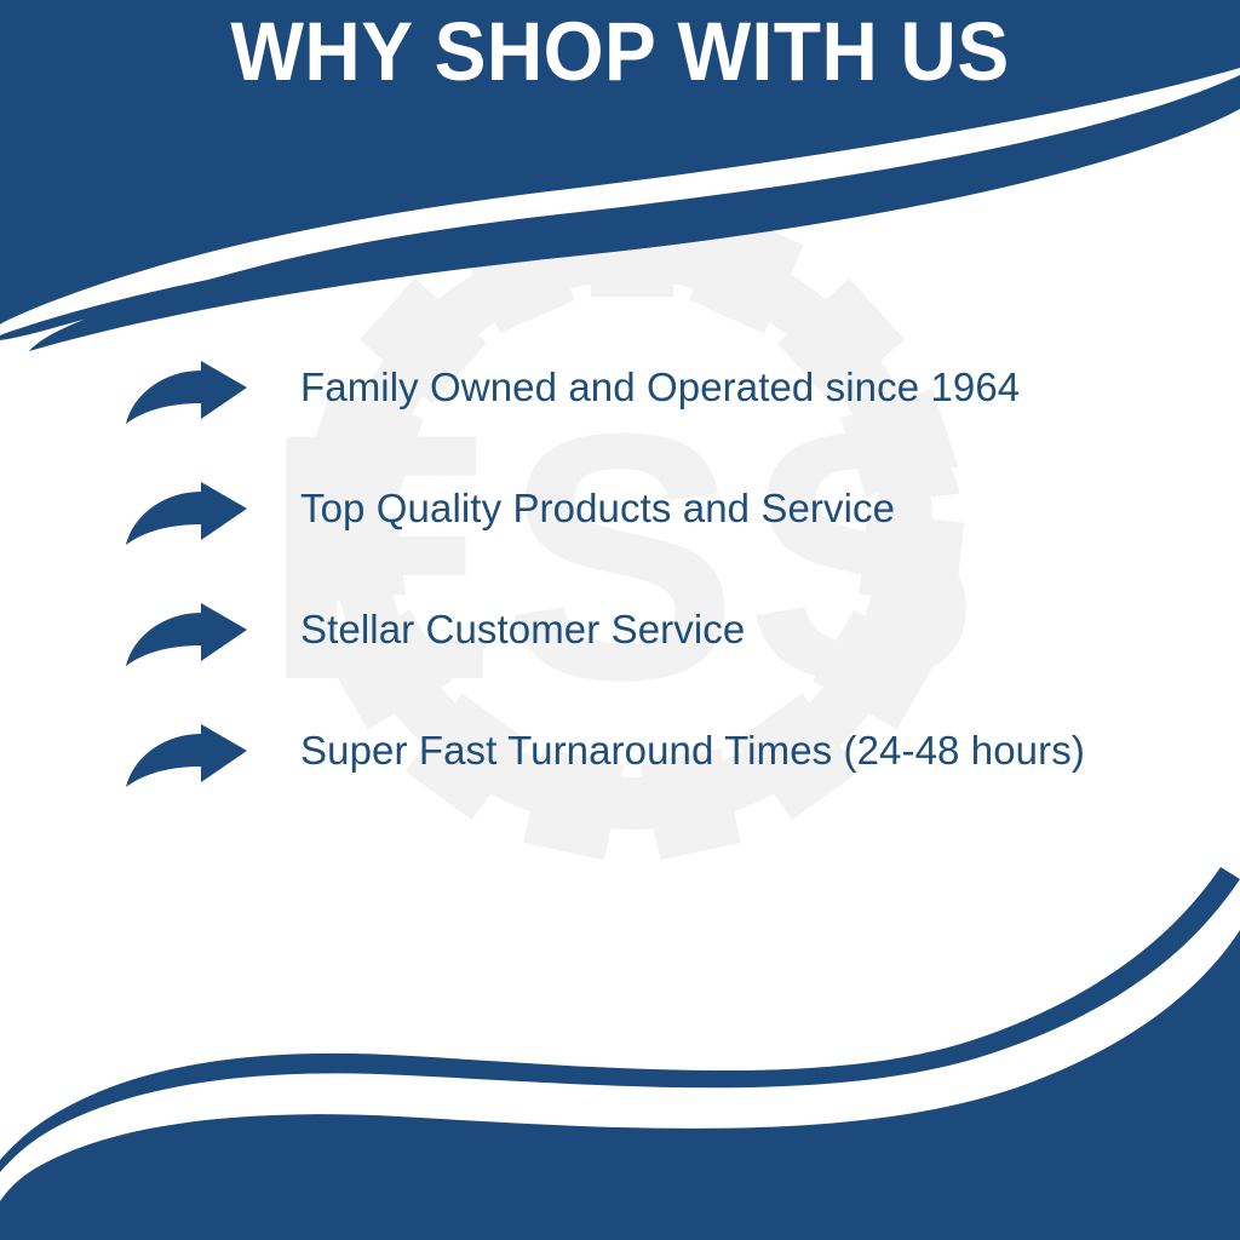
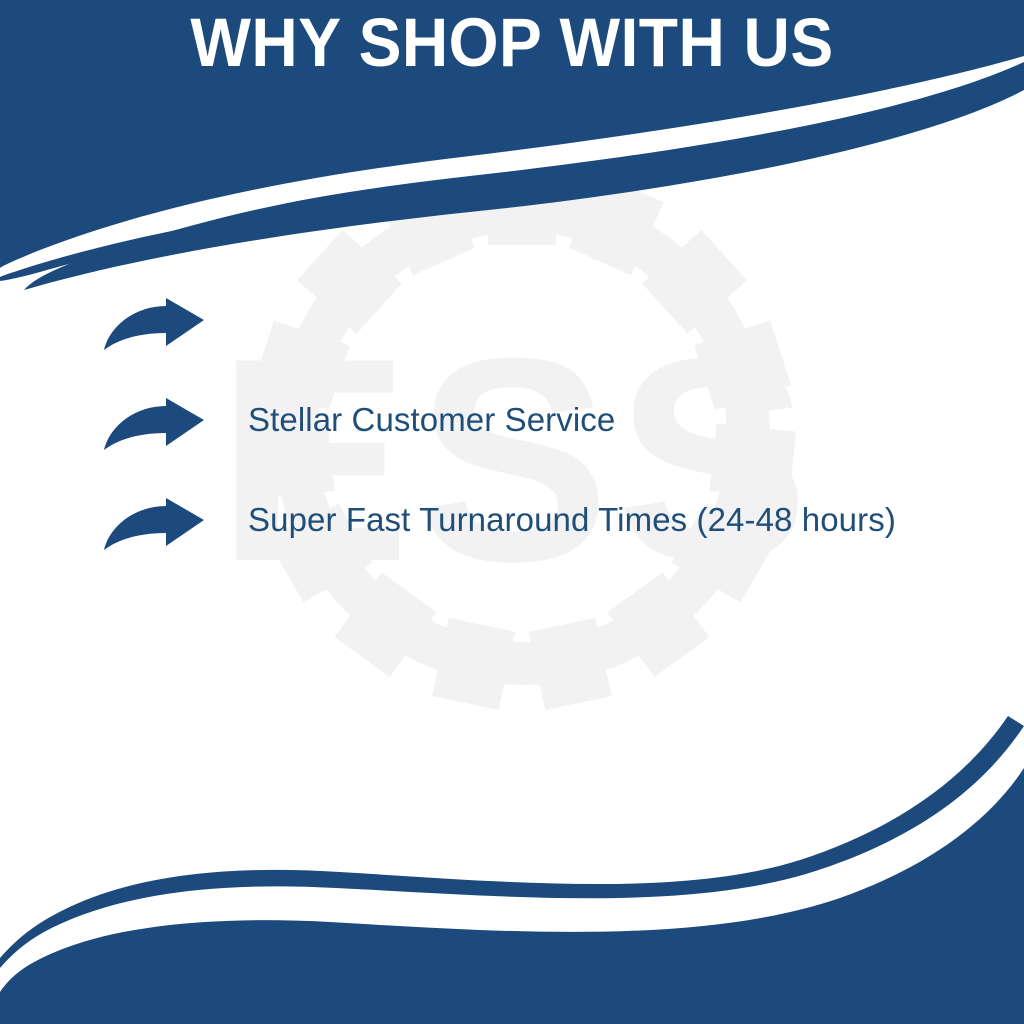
  ESS
  WHY SHOP WITH US
- Family Owned and Operated since 1964
- Top Quality Products and Service
  Stellar Customer Service
  Super Fast Turnaround Times (24-48 hours)
